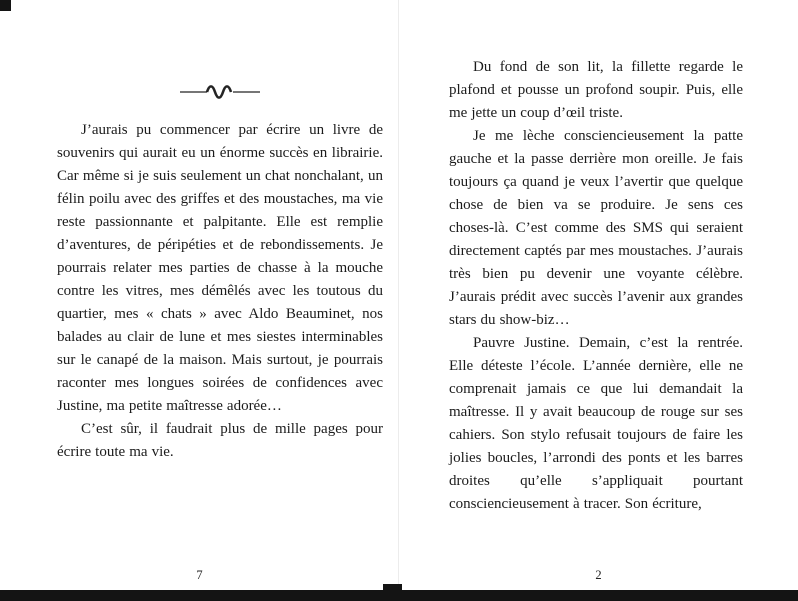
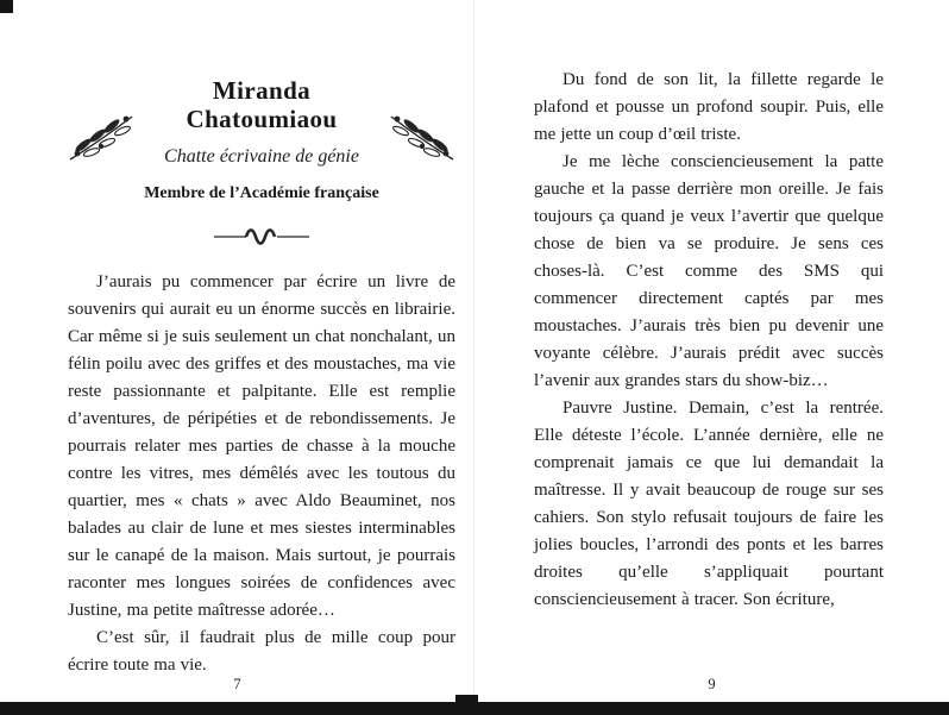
+ Miranda Chatoumiaou
+ Chatte écrivaine de génie
+ Membre de l’Académie française
  J’aurais pu commencer par écrire un livre de souvenirs qui aurait eu un énorme succès en librairie. Car même si je suis seulement un chat nonchalant, un félin poilu avec des griffes et des moustaches, ma vie reste passionnante et palpitante. Elle est remplie d’aventures, de péripéties et de rebondissements. Je pourrais relater mes parties de chasse à la mouche contre les vitres, mes démêlés avec les toutous du quartier, mes « chats » avec Aldo Beauminet, nos balades au clair de lune et mes siestes interminables sur le canapé de la maison. Mais surtout, je pourrais raconter mes longues soirées de confidences avec Justine, ma petite maîtresse adorée…
- C’est sûr, il faudrait plus de mille pages pour écrire toute ma vie.
+ C’est sûr, il faudrait plus de mille coup pour écrire toute ma vie.
  7
  Du fond de son lit, la fillette regarde le plafond et pousse un profond soupir. Puis, elle me jette un coup d’œil triste.
- Je me lèche consciencieusement la patte gauche et la passe derrière mon oreille. Je fais toujours ça quand je veux l’avertir que quelque chose de bien va se produire. Je sens ces choses-là. C’est comme des SMS qui seraient directement captés par mes moustaches. J’aurais très bien pu devenir une voyante célèbre. J’aurais prédit avec succès l’avenir aux grandes stars du show-biz…
+ Je me lèche consciencieusement la patte gauche et la passe derrière mon oreille. Je fais toujours ça quand je veux l’avertir que quelque chose de bien va se produire. Je sens ces choses-là. C’est comme des SMS qui commencer directement captés par mes moustaches. J’aurais très bien pu devenir une voyante célèbre. J’aurais prédit avec succès l’avenir aux grandes stars du show-biz…
  Pauvre Justine. Demain, c’est la rentrée. Elle déteste l’école. L’année dernière, elle ne comprenait jamais ce que lui demandait la maîtresse. Il y avait beaucoup de rouge sur ses cahiers. Son stylo refusait toujours de faire les jolies boucles, l’arrondi des ponts et les barres droites qu’elle s’appliquait pourtant consciencieusement à tracer. Son écriture,
- 2
+ 9
